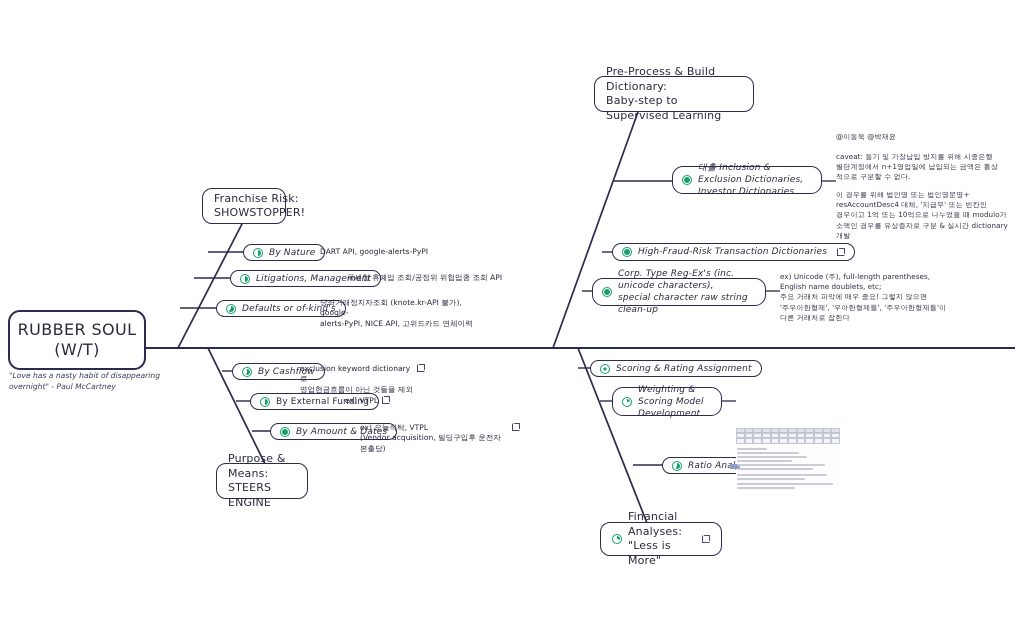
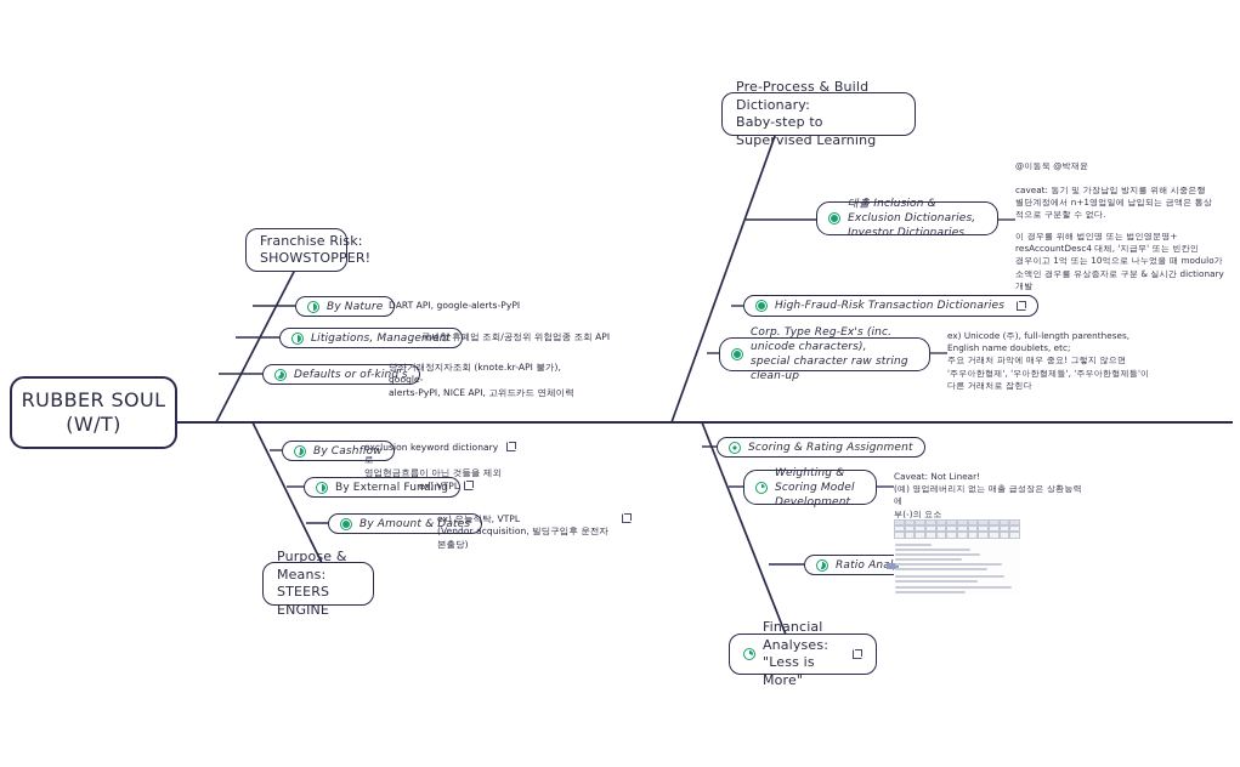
  RUBBER SOUL
  (W/T)
- "Love has a nasty habit of disappearing
- overnight" - Paul McCartney
  Franchise Risk:
  SHOWSTOPPER!
  By Nature
  DART API, google-alerts-PyPI
  Litigations, Management
  국세청 휴폐업 조회/공정위 위험업종 조회 API
  Defaults or of-kind's
  당좌거래정지자조회 (knote.kr-API 불가), google-
  alerts-PyPI, NICE API, 고위드카드 연체이력
  Purpose & Means:
  STEERS ENGINE
  By Cashflow
  exclusion keyword dictionary로
  영업현금흐름이 아닌 것들을 제외
  By External Funding
  ex) VTPL
  By Amount & Dates
  ex) 오늘식탁, VTPL
  (Vendor acquisition, 빌딩구입후 운전자본출당)
  Pre-Process & Build Dictionary:
  Baby-step to Supervised Learning
  대출 Inclusion & Exclusion Dictionaries,
  Investor Dictionaries
  High-Fraud-Risk Transaction Dictionaries
  Corp. Type Reg-Ex's (inc. unicode characters),
  special character raw string clean-up
  @이동욱 @박재윤
  caveat: 동기 및 가장납입 방지를 위해 시중은행
  별단계정에서 n+1영업일에 납입되는 금액은 통상
  적으로 구분할 수 없다.
  이 경우를 위해 법인명 또는 법인영문명+
  resAccountDesc4 대체, '지급무' 또는 빈칸인
  경우이고 1억 또는 10억으로 나누었을 때 modulo가
  소액인 경우를 유상증자로 구분 & 실시간 dictionary
  개발
  ex) Unicode (주), full-length parentheses,
  English name doublets, etc;
  주요 거래처 파악에 매우 중요! 그렇지 않으면
  '주우아한형제', '우아한형제들', '주우아한형제들'이
  다른 거래처로 잡힌다
  Financial Analyses:
  "Less is More"
  Scoring & Rating Assignment
  Weighting &
  Scoring Model Development
+ Caveat: Not Linear!
+ (예) 영업레버리지 없는 매출 급성장은 상환능력에
+ 부(-)의 요소
